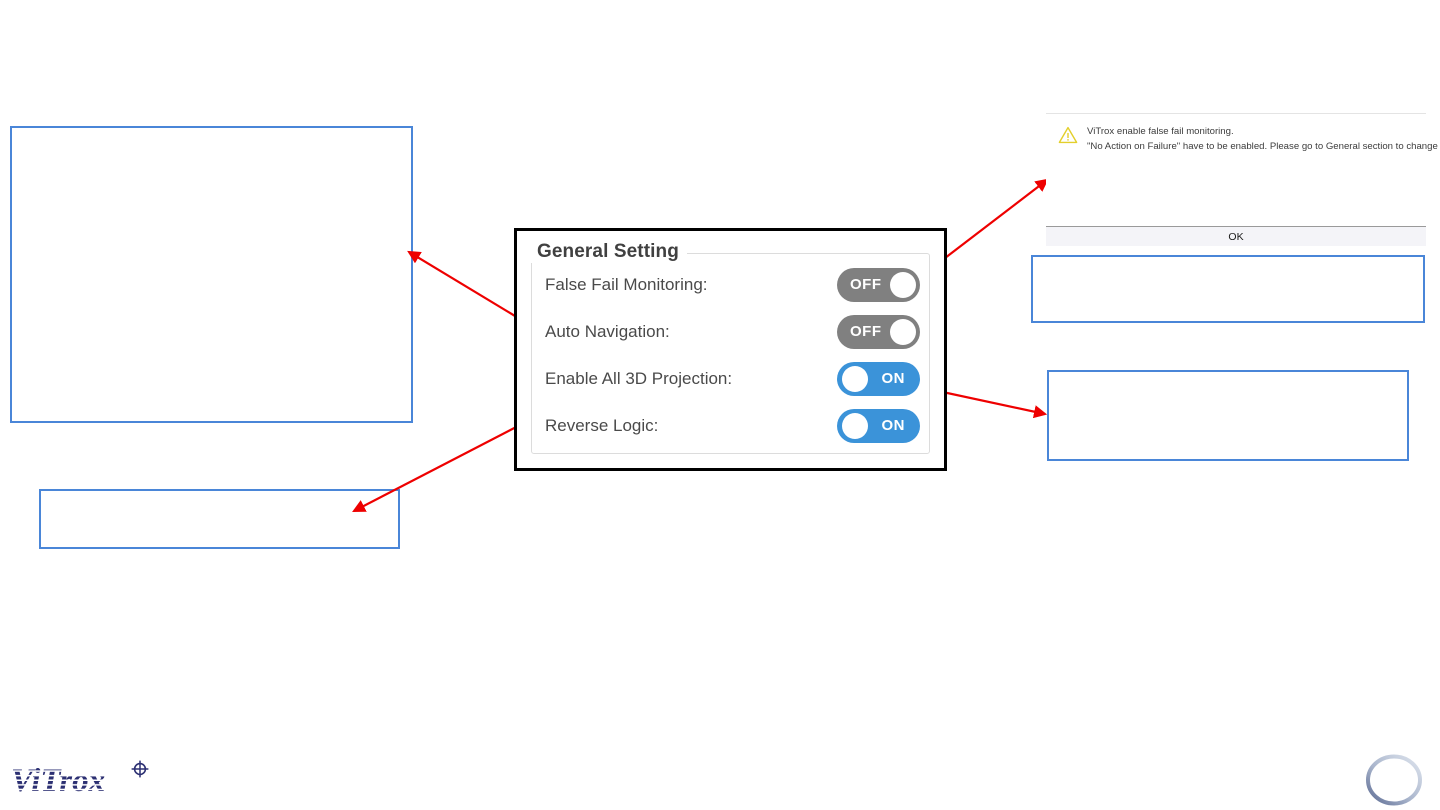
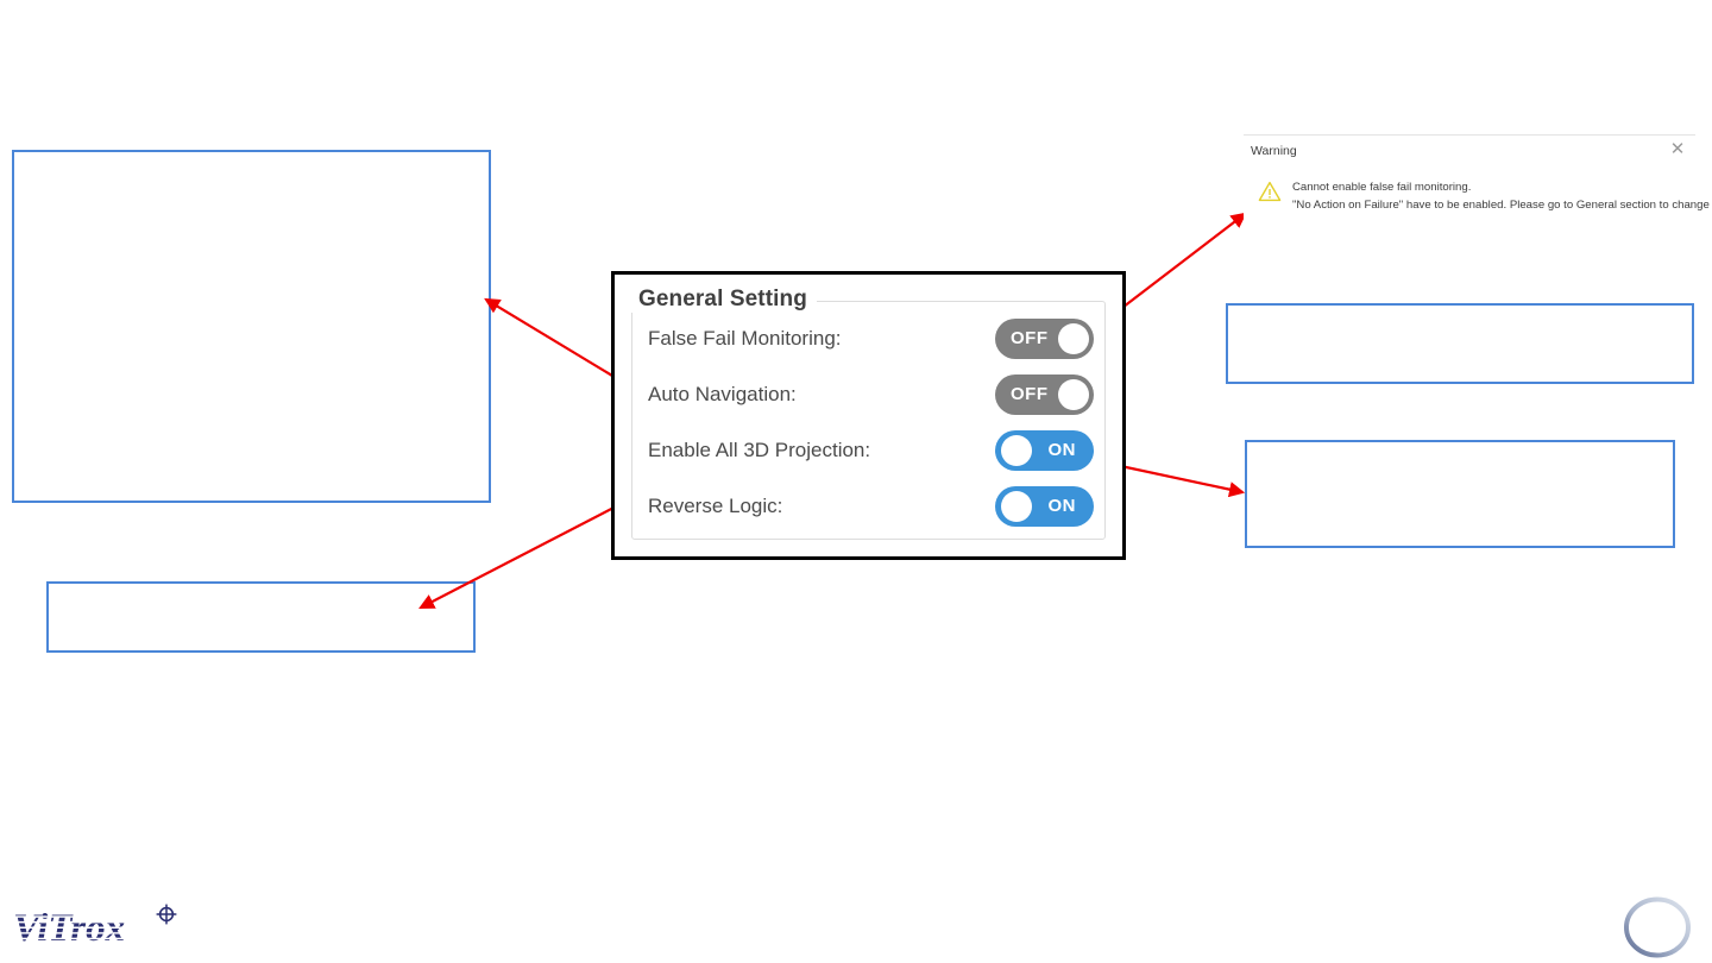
  General Setting
  False Fail Monitoring:
  OFF
  Auto Navigation:
  OFF
  Enable All 3D Projection:
  ON
  Reverse Logic:
  ON
+ Warning
+ ✕
- ViTrox enable false fail monitoring.
+ Cannot enable false fail monitoring.
  "No Action on Failure" have to be enabled. Please go to General section to change
- OK
  ViTrox
